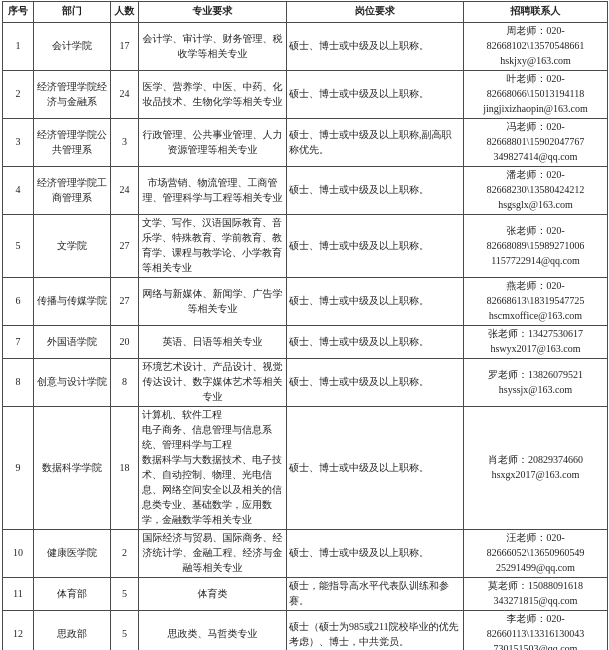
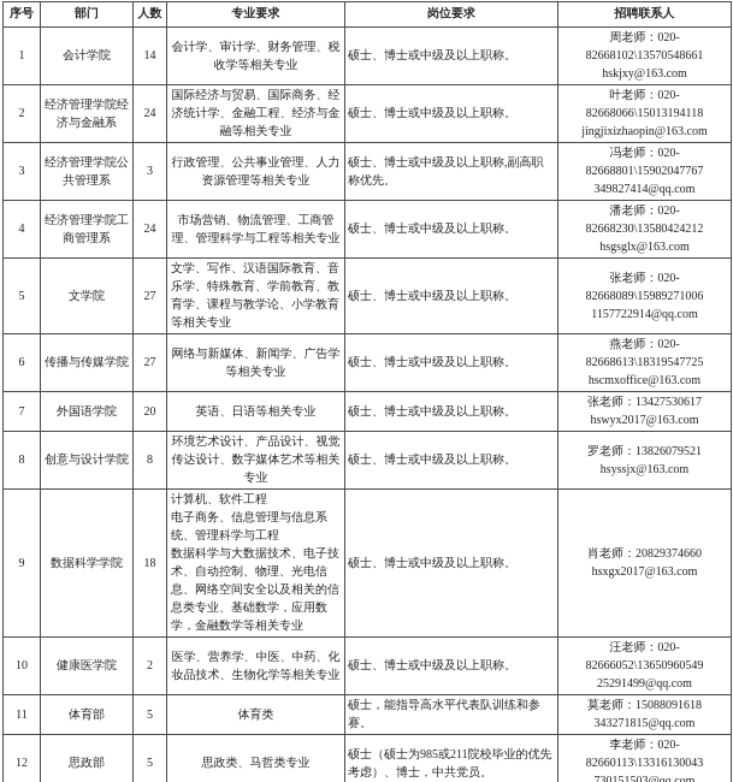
  序号	部门	人数	专业要求	岗位要求	招聘联系人
- 1	会计学院	17	会计学、审计学、财务管理、税收学等相关专业	硕士、博士或中级及以上职称。	周老师：020- 82668102\13570548661 hskjxy@163.com
+ 1	会计学院	14	会计学、审计学、财务管理、税收学等相关专业	硕士、博士或中级及以上职称。	周老师：020- 82668102\13570548661 hskjxy@163.com
- 2	经济管理学院经济与金融系	24	医学、营养学、中医、中药、化妆品技术、生物化学等相关专业	硕士、博士或中级及以上职称。	叶老师：020- 82668066\15013194118 jingjixizhaopin@163.com
+ 2	经济管理学院经济与金融系	24	国际经济与贸易、国际商务、经济统计学、金融工程、经济与金融等相关专业	硕士、博士或中级及以上职称。	叶老师：020- 82668066\15013194118 jingjixizhaopin@163.com
  3	经济管理学院公共管理系	3	行政管理、公共事业管理、人力资源管理等相关专业	硕士、博士或中级及以上职称,副高职称优先。	冯老师：020- 82668801\15902047767 349827414@qq.com
  4	经济管理学院工商管理系	24	市场营销、物流管理、工商管理、管理科学与工程等相关专业	硕士、博士或中级及以上职称。	潘老师：020- 82668230\13580424212 hsgsglx@163.com
  5	文学院	27	文学、写作、汉语国际教育、音乐学、特殊教育、学前教育、教育学、课程与教学论、小学教育等相关专业	硕士、博士或中级及以上职称。	张老师：020- 82668089\15989271006 1157722914@qq.com
  6	传播与传媒学院	27	网络与新媒体、新闻学、广告学等相关专业	硕士、博士或中级及以上职称。	燕老师：020- 82668613\18319547725 hscmxoffice@163.com
  7	外国语学院	20	英语、日语等相关专业	硕士、博士或中级及以上职称。	张老师：13427530617 hswyx2017@163.com
  8	创意与设计学院	8	环境艺术设计、产品设计、视觉传达设计、数字媒体艺术等相关专业	硕士、博士或中级及以上职称。	罗老师：13826079521 hsyssjx@163.com
  9	数据科学学院	18	计算机、软件工程 电子商务、信息管理与信息系统、管理科学与工程 数据科学与大数据技术、电子技术、自动控制、物理、光电信息、网络空间安全以及相关的信息类专业、基础数学，应用数学，金融数学等相关专业	硕士、博士或中级及以上职称。	肖老师：20829374660 hsxgx2017@163.com
- 10	健康医学院	2	国际经济与贸易、国际商务、经济统计学、金融工程、经济与金融等相关专业	硕士、博士或中级及以上职称。	汪老师：020- 82666052\13650960549 25291499@qq.com
+ 10	健康医学院	2	医学、营养学、中医、中药、化妆品技术、生物化学等相关专业	硕士、博士或中级及以上职称。	汪老师：020- 82666052\13650960549 25291499@qq.com
  11	体育部	5	体育类	硕士，能指导高水平代表队训练和参赛。	莫老师：15088091618 343271815@qq.com
  12	思政部	5	思政类、马哲类专业	硕士（硕士为985或211院校毕业的优先考虑）、博士，中共党员。	李老师：020- 82660113\13316130043
